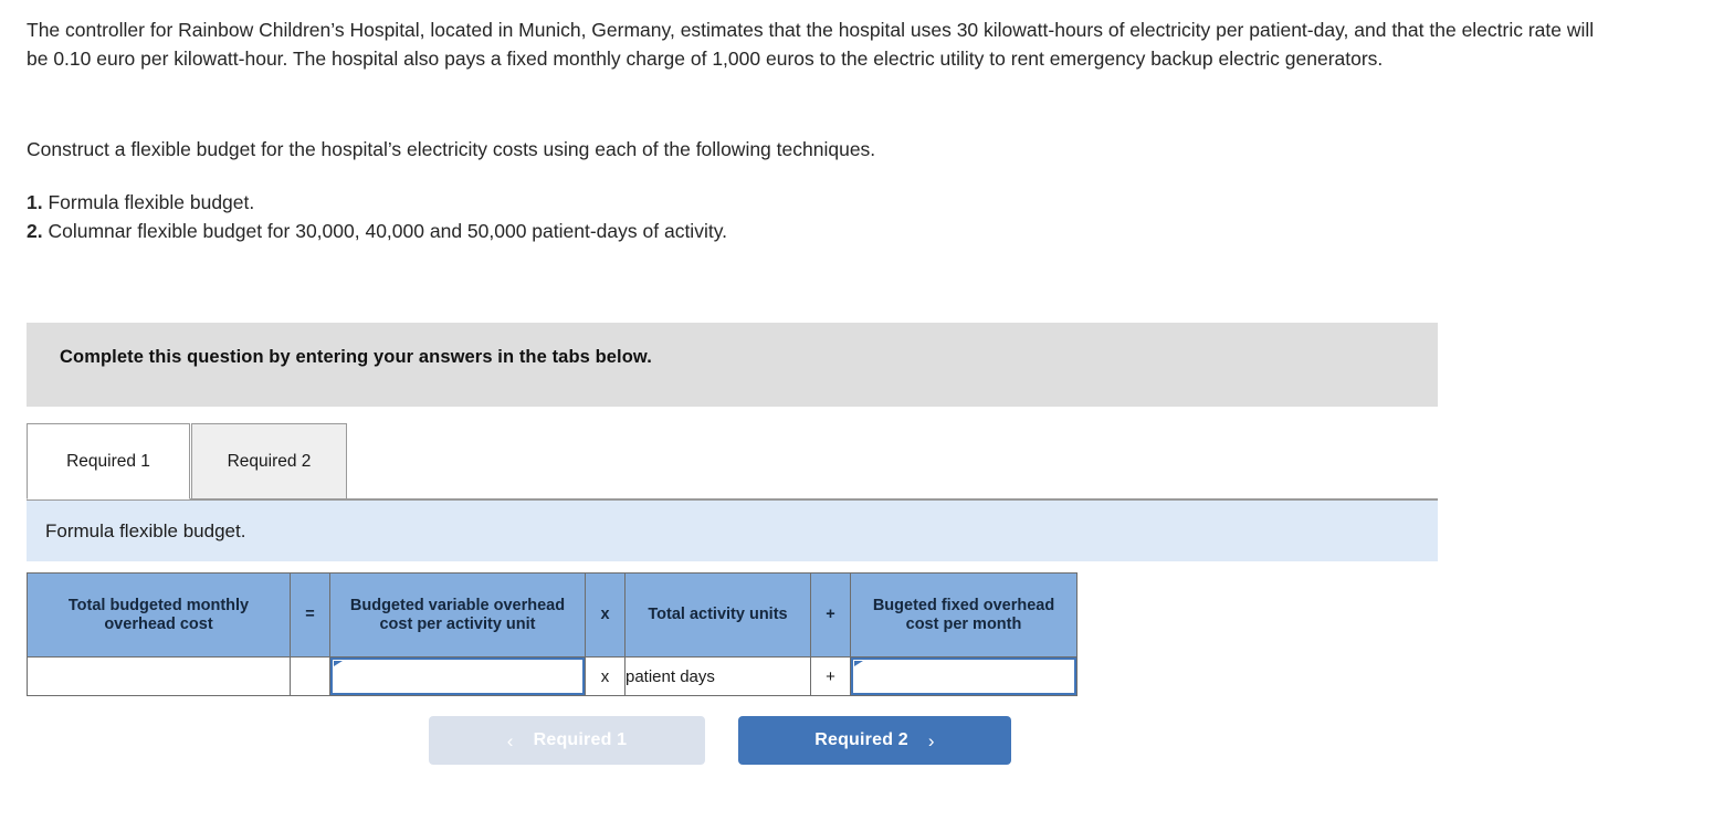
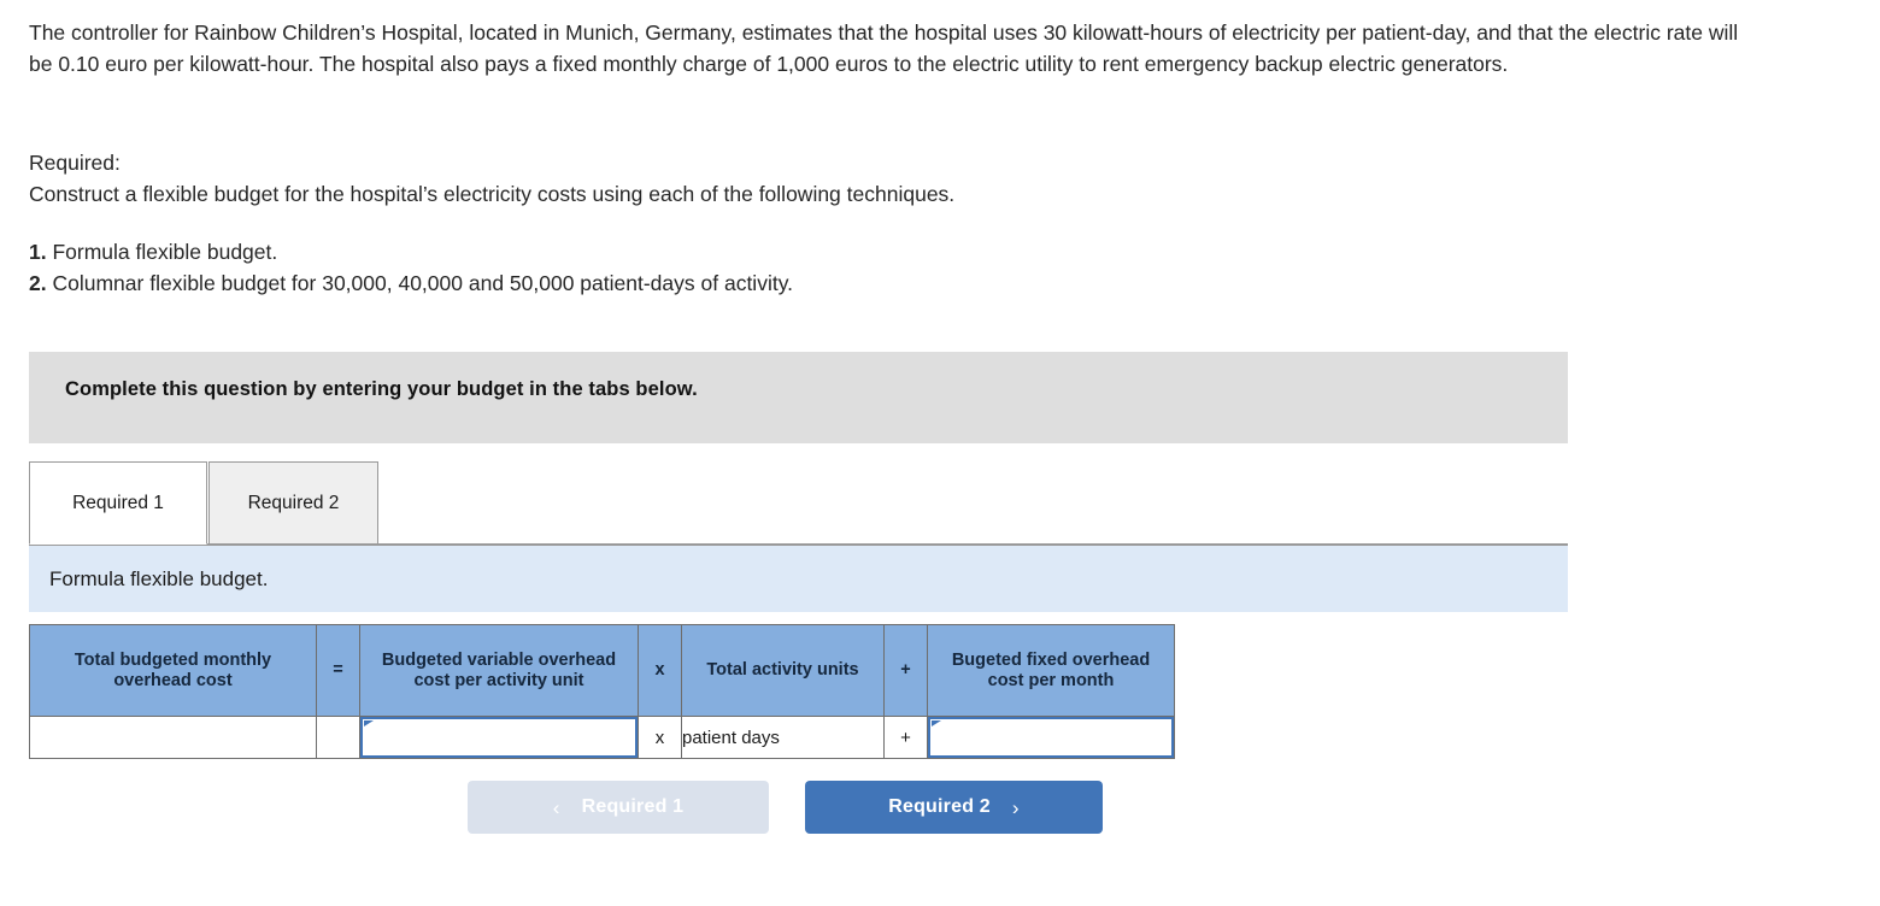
  The controller for Rainbow Children’s Hospital, located in Munich, Germany, estimates that the hospital uses 30 kilowatt-hours of electricity per patient-day, and that the electric rate will be 0.10 euro per kilowatt-hour. The hospital also pays a fixed monthly charge of 1,000 euros to the electric utility to rent emergency backup electric generators.
+ Required:
  Construct a flexible budget for the hospital’s electricity costs using each of the following techniques.
  1. Formula flexible budget.
  2. Columnar flexible budget for 30,000, 40,000 and 50,000 patient-days of activity.
- Complete this question by entering your answers in the tabs below.
+ Complete this question by entering your budget in the tabs below.
  Required 1
  Required 2
  Formula flexible budget.
  Total budgeted monthly overhead cost	=	Budgeted variable overhead cost per activity unit	x	Total activity units	+	Bugeted fixed overhead cost per month
  			x	patient days	+
  ‹
  Required 1
  Required 2
  ›
